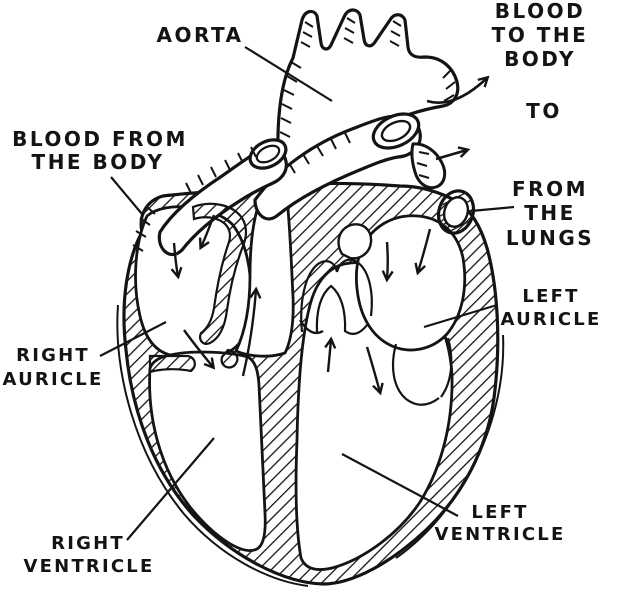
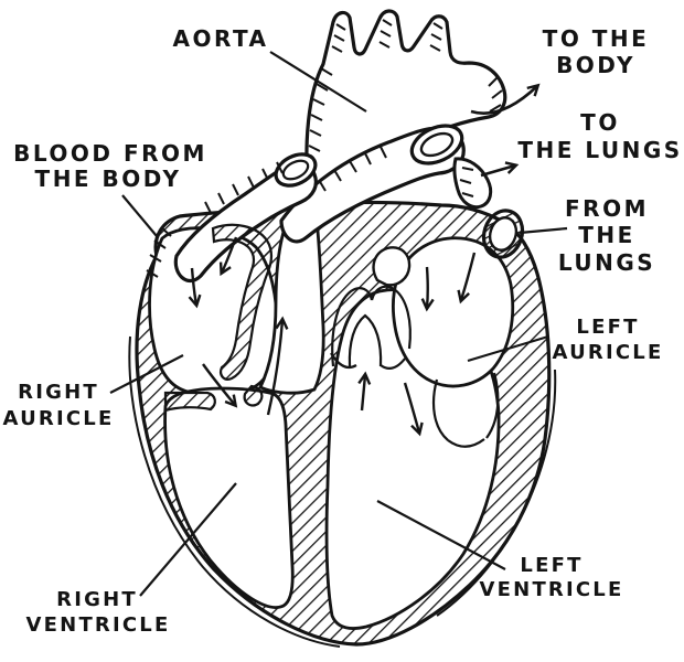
  AORTA
- BLOOD
  TO THE
  BODY
  TO
+ THE LUNGS
  FROM
  THE
  LUNGS
  BLOOD FROM
  THE BODY
  RIGHT
  AURICLE
  LEFT
  AURICLE
  RIGHT
  VENTRICLE
  LEFT
  VENTRICLE
